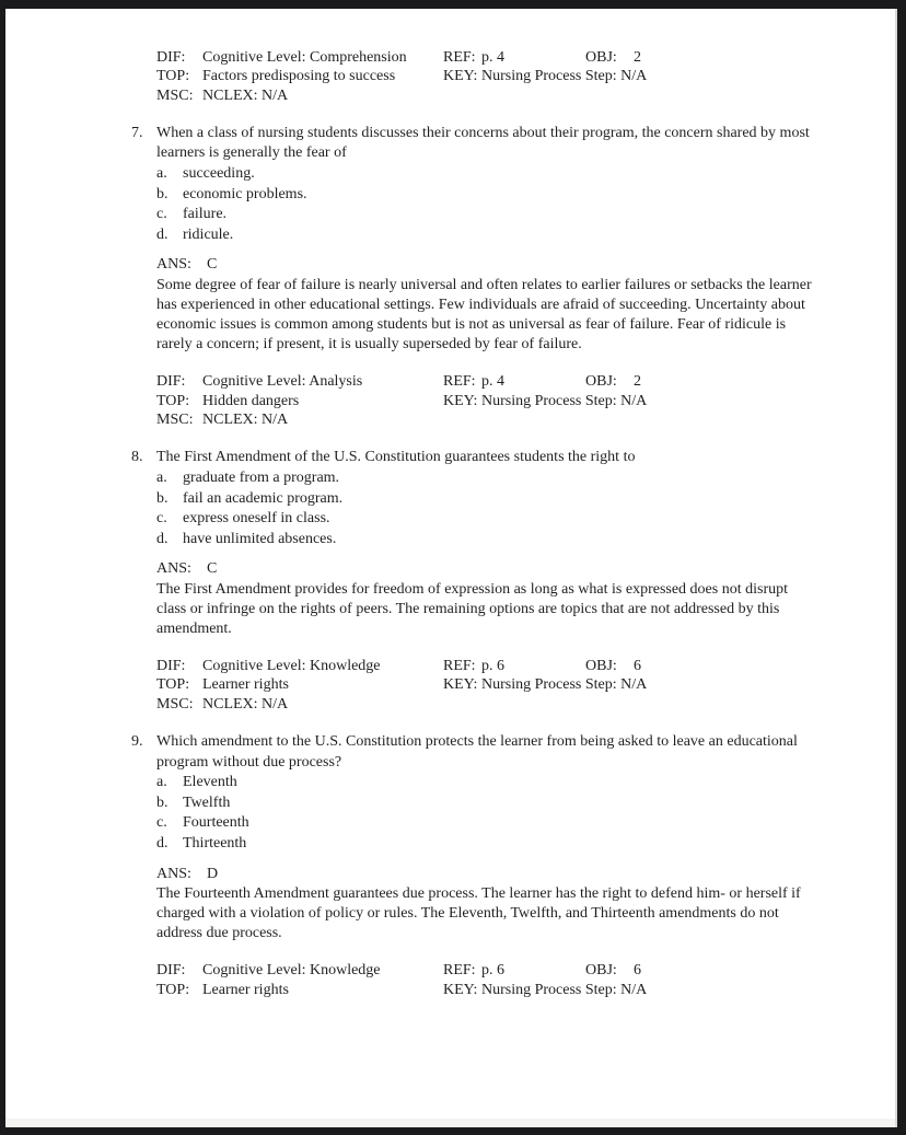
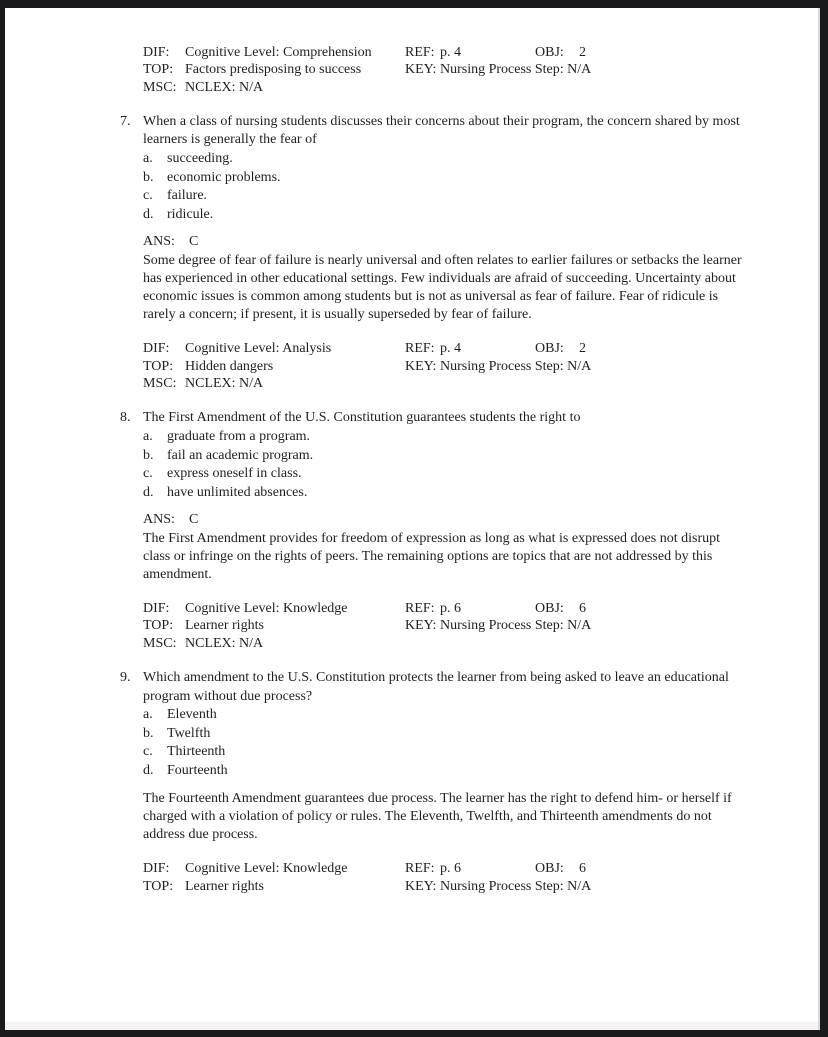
  DIF:
  Cognitive Level: Comprehension
  REF:
  p. 4
  OBJ:
  2
  TOP:
  Factors predisposing to success
  KEY:
  Nursing Process Step: N/A
  MSC:
  NCLEX: N/A
  7.
  When a class of nursing students discusses their concerns about their program, the concern shared by most learners is generally the fear of
  a.
  succeeding.
  b.
  economic problems.
  c.
  failure.
  d.
  ridicule.
  ANS: C
  Some degree of fear of failure is nearly universal and often relates to earlier failures or setbacks the learner has experienced in other educational settings. Few individuals are afraid of succeeding. Uncertainty about economic issues is common among students but is not as universal as fear of failure. Fear of ridicule is rarely a concern; if present, it is usually superseded by fear of failure.
  DIF:
  Cognitive Level: Analysis
  REF:
  p. 4
  OBJ:
  2
  TOP:
  Hidden dangers
  KEY:
  Nursing Process Step: N/A
  MSC:
  NCLEX: N/A
  8.
  The First Amendment of the U.S. Constitution guarantees students the right to
  a.
  graduate from a program.
  b.
  fail an academic program.
  c.
  express oneself in class.
  d.
  have unlimited absences.
  ANS: C
  The First Amendment provides for freedom of expression as long as what is expressed does not disrupt class or infringe on the rights of peers. The remaining options are topics that are not addressed by this amendment.
  DIF:
  Cognitive Level: Knowledge
  REF:
  p. 6
  OBJ:
  6
  TOP:
  Learner rights
  KEY:
  Nursing Process Step: N/A
  MSC:
  NCLEX: N/A
  9.
  Which amendment to the U.S. Constitution protects the learner from being asked to leave an educational program without due process?
  a.
  Eleventh
  b.
  Twelfth
  c.
- Fourteenth
+ Thirteenth
  d.
- Thirteenth
+ Fourteenth
- ANS: D
  The Fourteenth Amendment guarantees due process. The learner has the right to defend him- or herself if charged with a violation of policy or rules. The Eleventh, Twelfth, and Thirteenth amendments do not address due process.
  DIF:
  Cognitive Level: Knowledge
  REF:
  p. 6
  OBJ:
  6
  TOP:
  Learner rights
  KEY:
  Nursing Process Step: N/A
